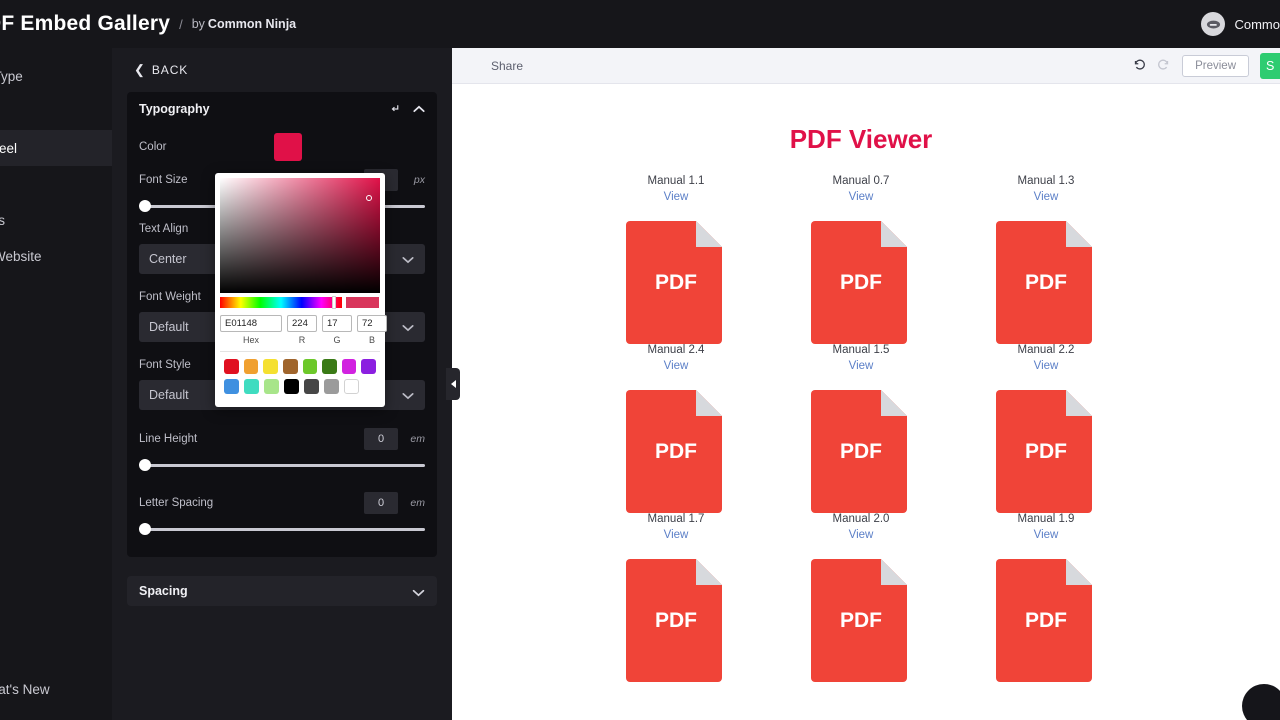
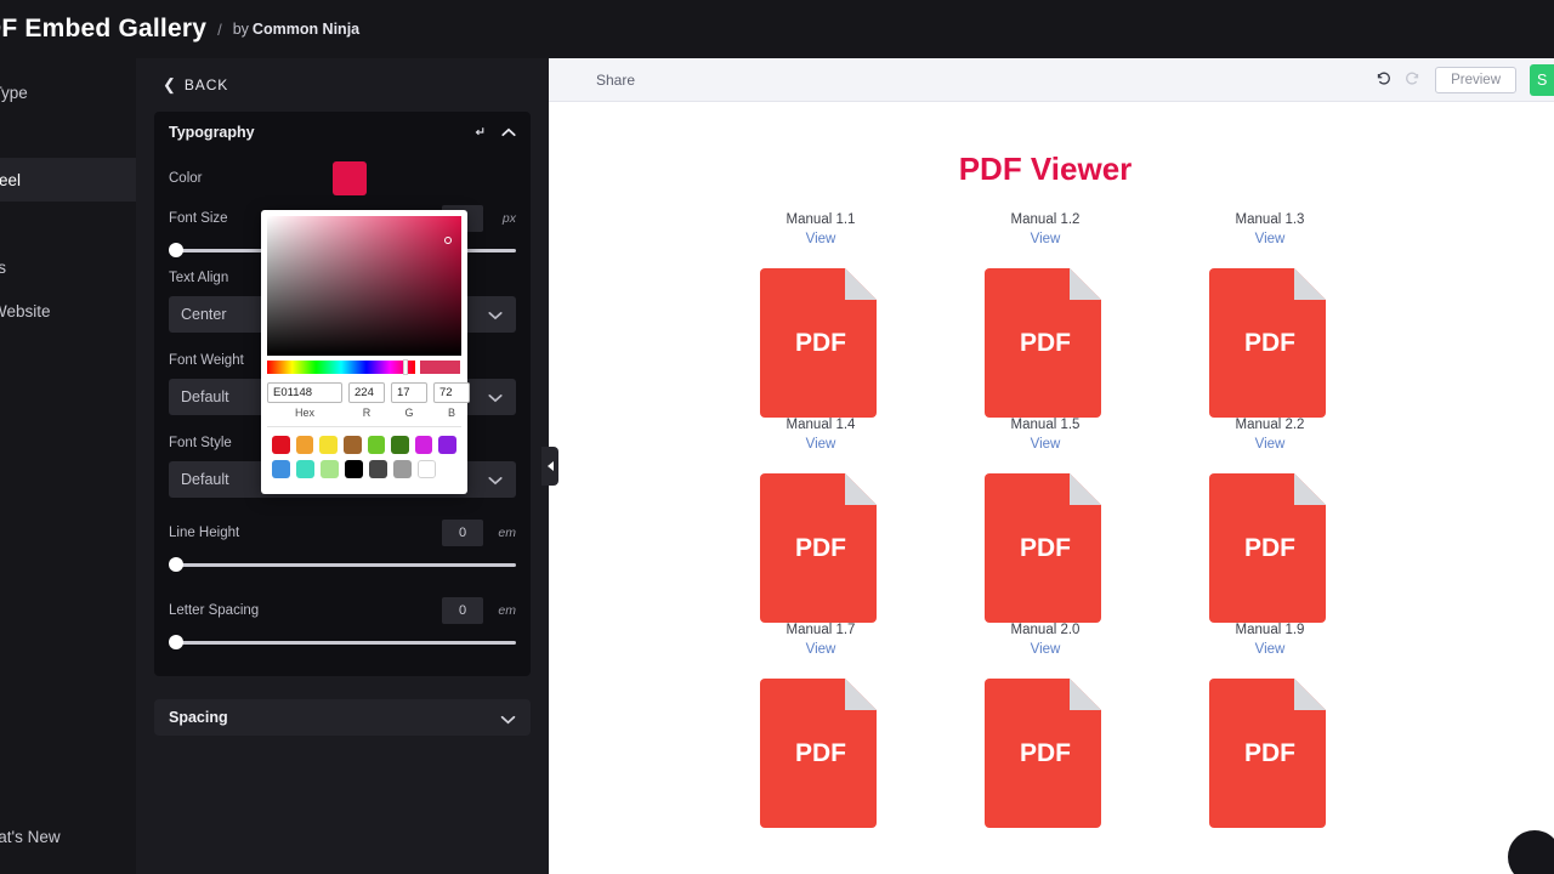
  F Embed Gallery
  /
  by
  Common Ninja
- Commo
  at's New
  ❮
  BACK
  Typography
  Color
  Font Size
  px
  Text Align
  Center
  Font Weight
  Default
  Font Style
  Default
  Line Height
  0
  em
  Letter Spacing
  0
  em
  Spacing
  E01148
  Hex
  224
  R
  17
  G
  72
  B
  Share
  Preview
  S
  PDF Viewer
  Manual 1.1
  View
  PDF
- Manual 0.7
+ Manual 1.2
  View
  PDF
  Manual 1.3
  View
  PDF
- Manual 2.4
+ Manual 1.4
  View
  PDF
  Manual 1.5
  View
  PDF
  Manual 2.2
  View
  PDF
  Manual 1.7
  View
  PDF
  Manual 2.0
  View
  PDF
  Manual 1.9
  View
  PDF
